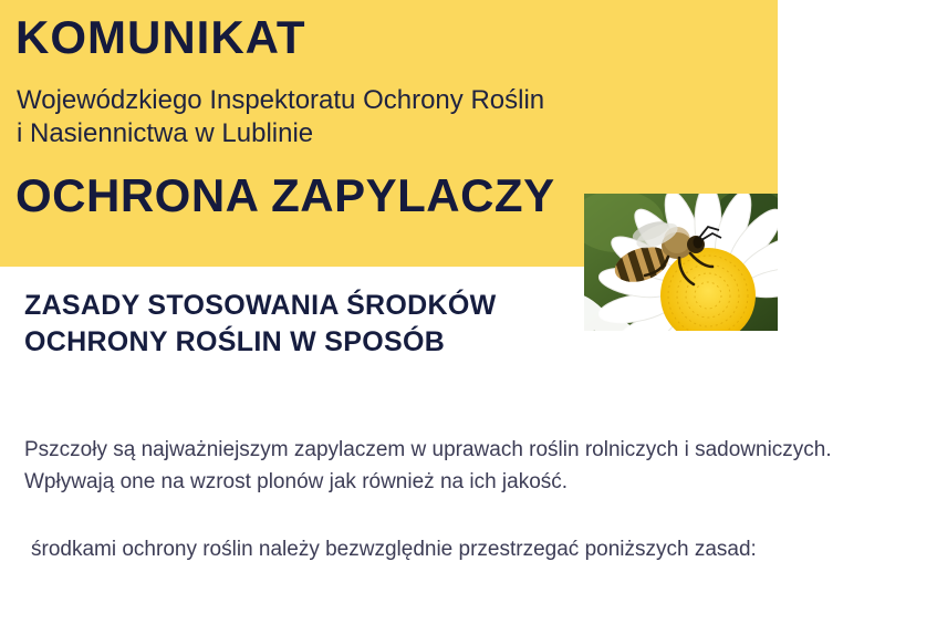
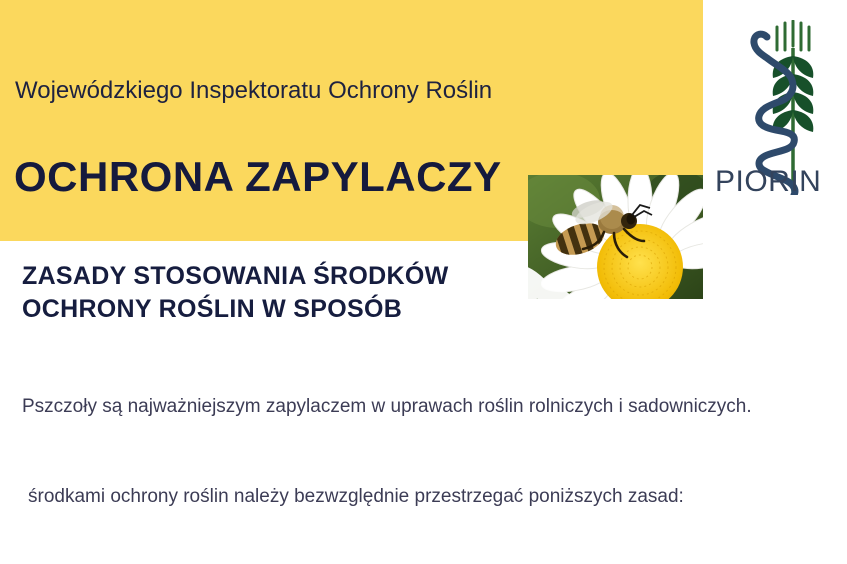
- KOMUNIKAT
  Wojewódzkiego Inspektoratu Ochrony Roślin
- i Nasiennictwa w Lublinie
  OCHRONA ZAPYLACZY
+ PIORIN
  ZASADY STOSOWANIA ŚRODKÓW
  OCHRONY ROŚLIN W SPOSÓB
  Pszczoły są najważniejszym zapylaczem w uprawach roślin rolniczych i sadowniczych.
- Wpływają one na wzrost plonów jak również na ich jakość.
  środkami ochrony roślin należy bezwzględnie przestrzegać poniższych zasad:
